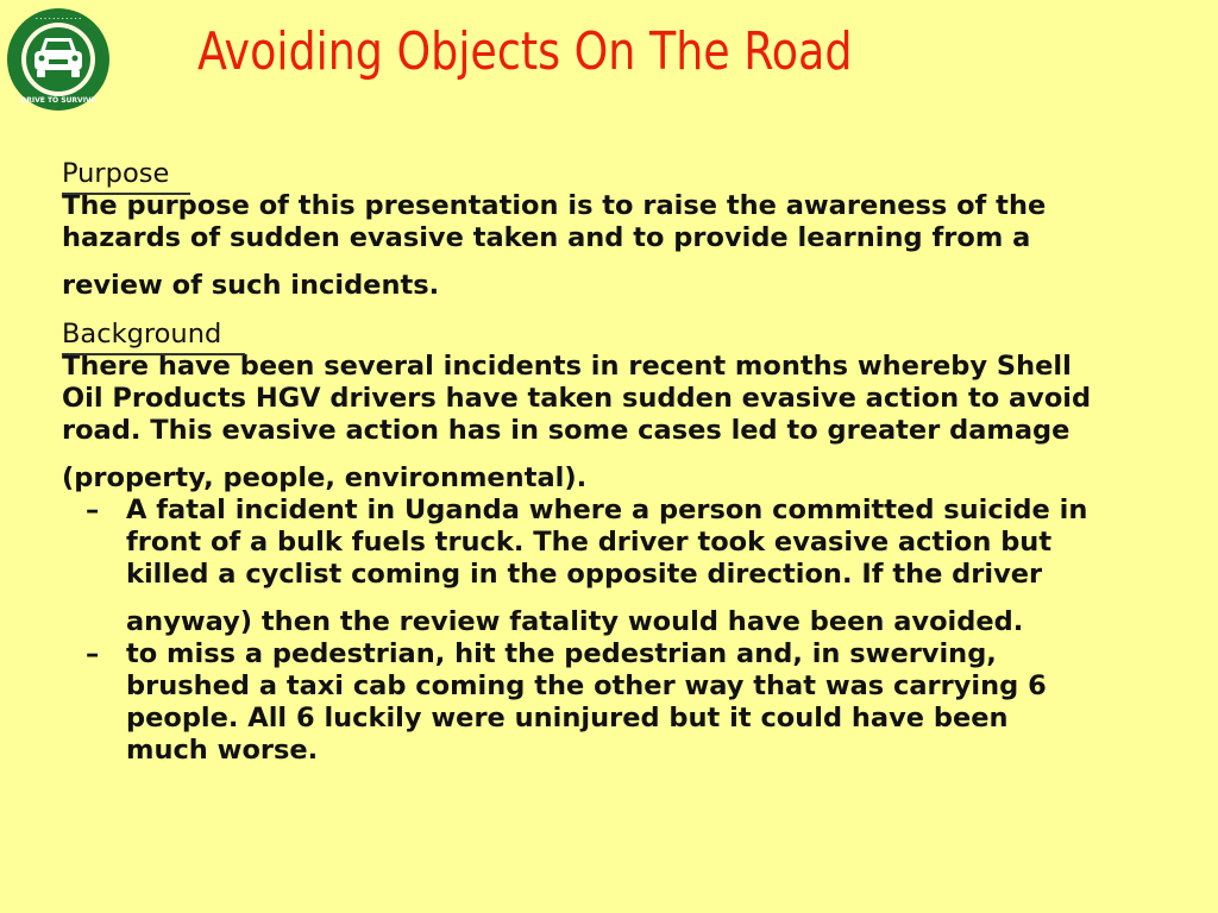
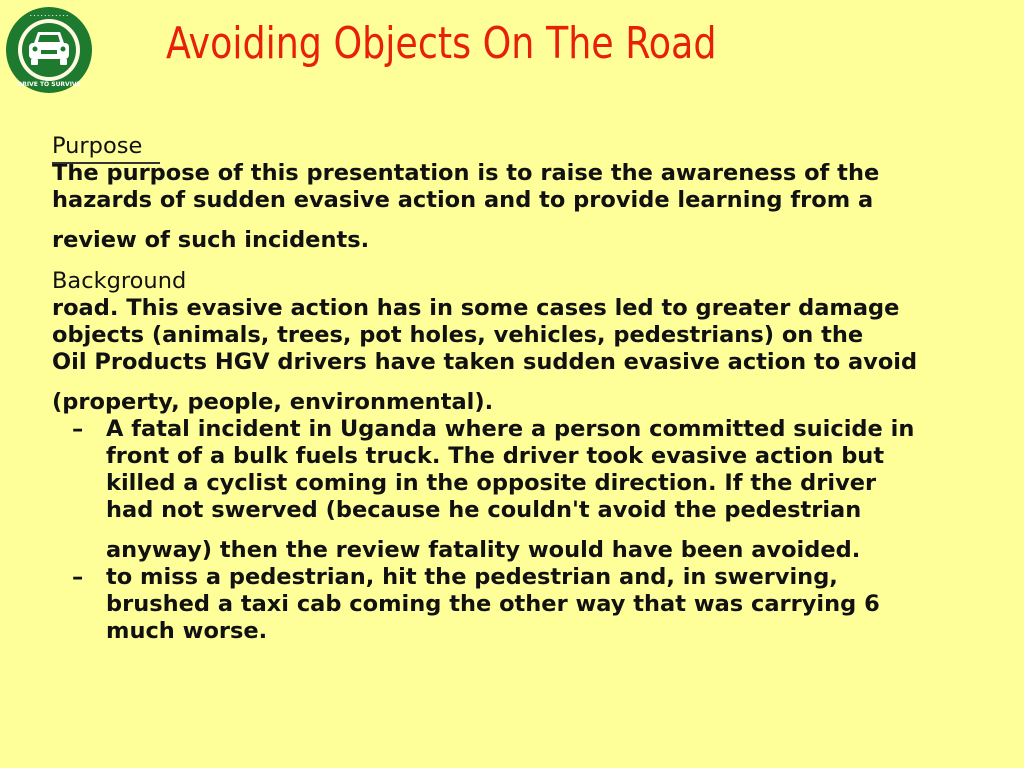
  Avoiding Objects On The Road
  Purpose
  The purpose of this presentation is to raise the awareness of the
- hazards of sudden evasive taken and to provide learning from a
+ hazards of sudden evasive action and to provide learning from a
  review of such incidents.
  Background
- There have been several incidents in recent months whereby Shell
- Oil Products HGV drivers have taken sudden evasive action to avoid
+ road. This evasive action has in some cases led to greater damage
+ objects (animals, trees, pot holes, vehicles, pedestrians) on the
- road. This evasive action has in some cases led to greater damage
+ Oil Products HGV drivers have taken sudden evasive action to avoid
  (property, people, environmental).
  –
  A fatal incident in Uganda where a person committed suicide in
  front of a bulk fuels truck. The driver took evasive action but
  killed a cyclist coming in the opposite direction. If the driver
+ had not swerved (because he couldn't avoid the pedestrian
  anyway) then the review fatality would have been avoided.
  –
  to miss a pedestrian, hit the pedestrian and, in swerving,
  brushed a taxi cab coming the other way that was carrying 6
- people. All 6 luckily were uninjured but it could have been
  much worse.
